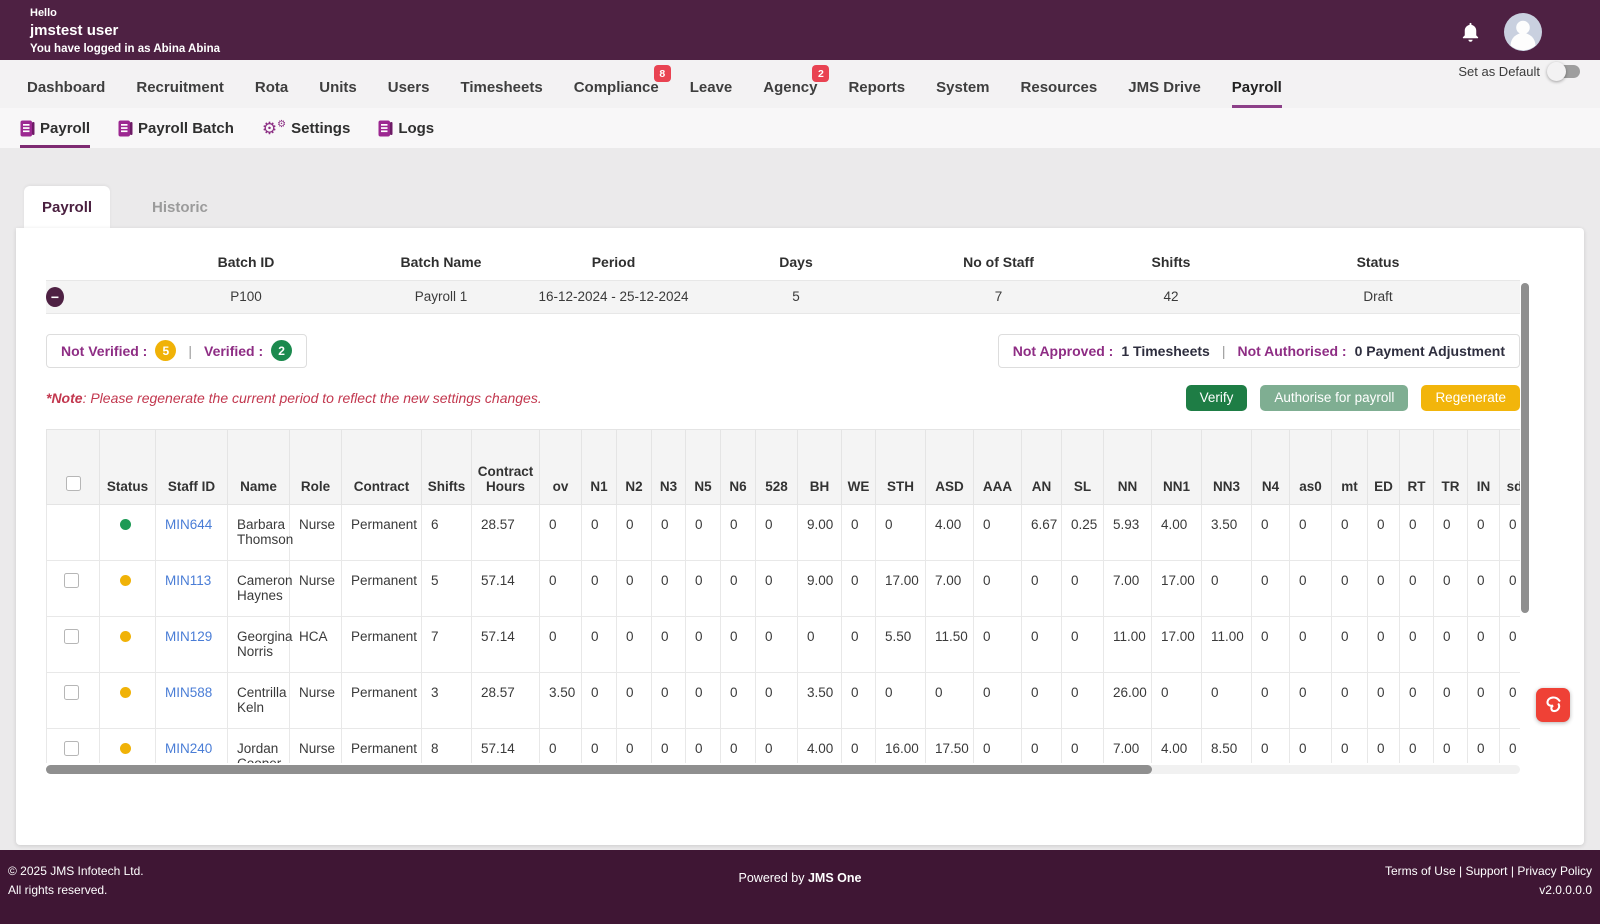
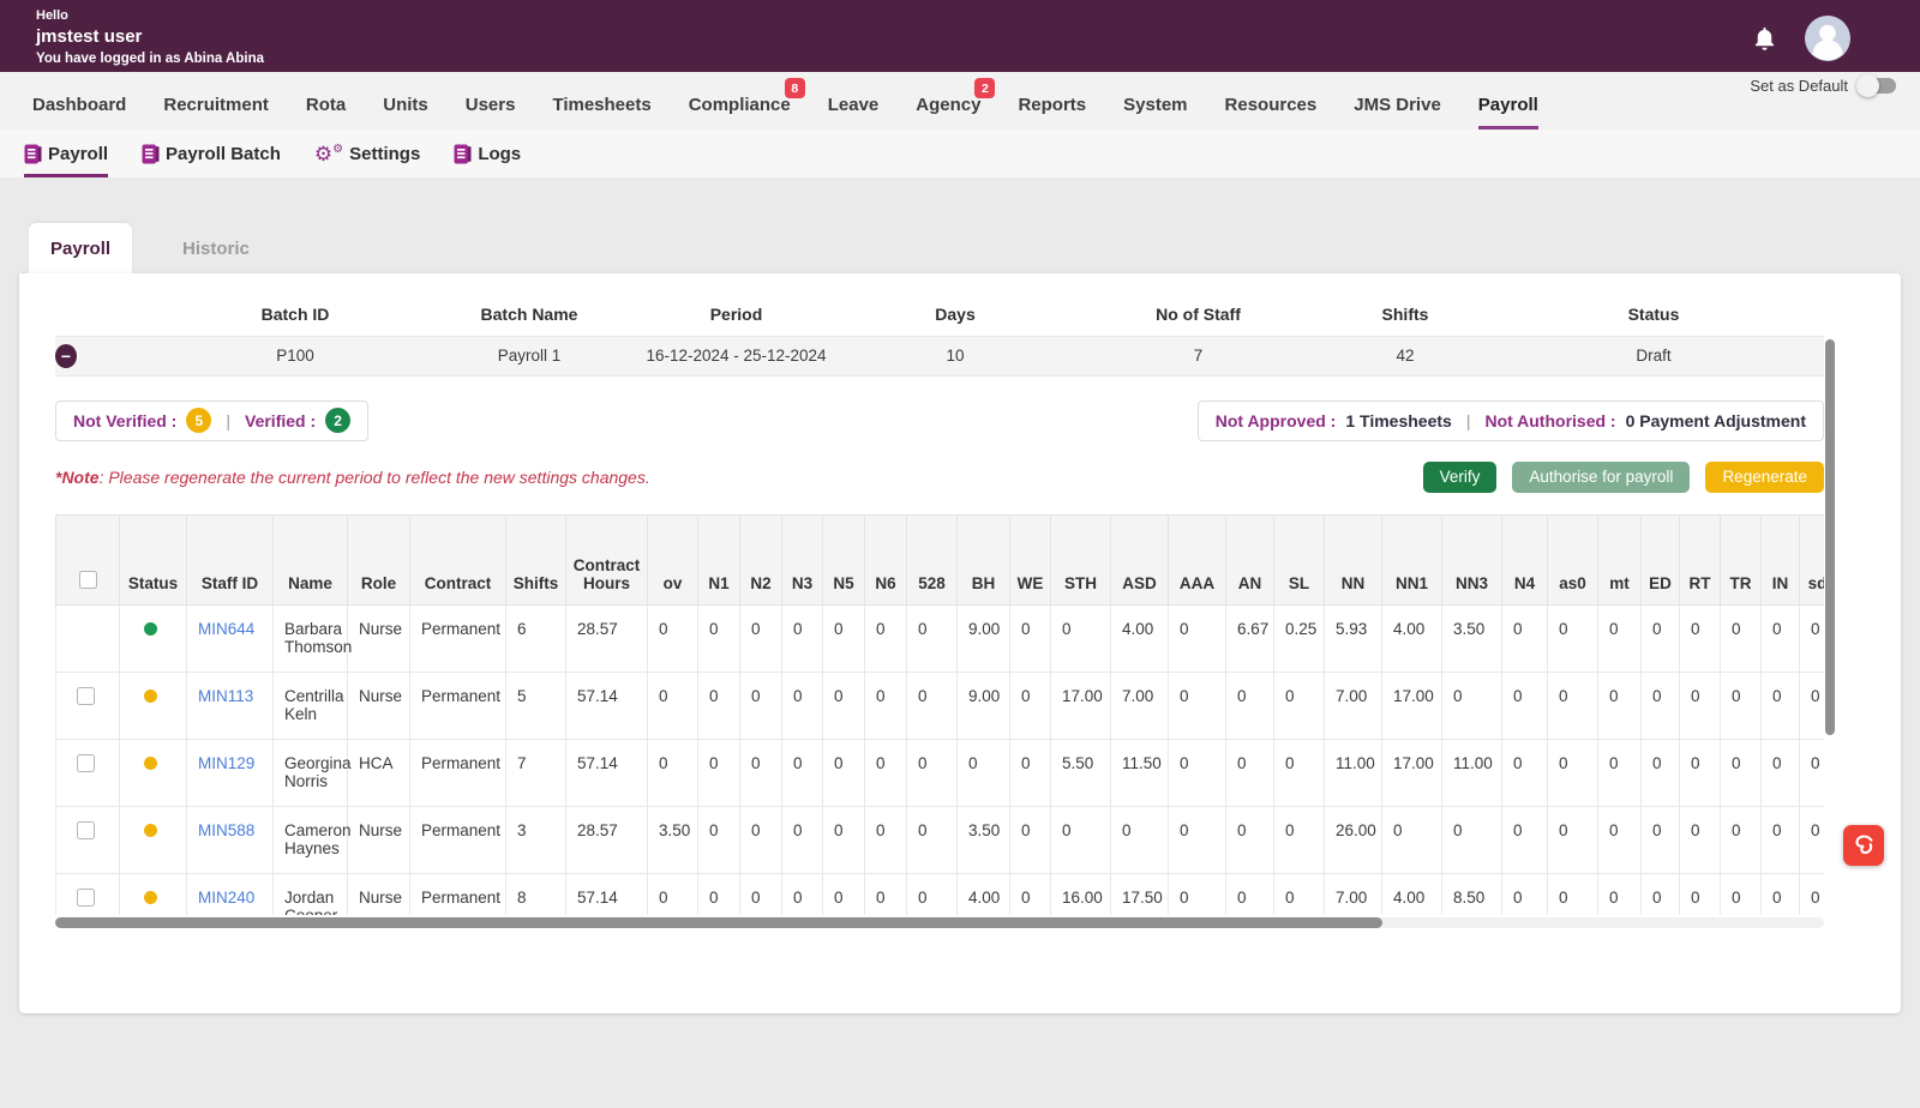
  Hello
  jmstest user
  You have logged in as Abina Abina
  Dashboard
  Recruitment
  Rota
  Units
  Users
  Timesheets
  Compliance
  8
  Leave
  Agency
  2
  Reports
  System
  Resources
  JMS Drive
  Payroll
  Set as Default
  Payroll
  Payroll Batch
  ⚙⚙
  Settings
  Logs
  Payroll
  Historic
  	Batch ID	Batch Name	Period	Days	No of Staff	Shifts	Status
- −	P100	Payroll 1	16-12-2024 - 25-12-2024	5	7	42	Draft
+ −	P100	Payroll 1	16-12-2024 - 25-12-2024	10	7	42	Draft
  Not Verified :
  5
  |
  Verified :
  2
  Not Approved :
  1 Timesheets
  |
  Not Authorised :
  0 Payment Adjustment
  *Note: Please regenerate the current period to reflect the new settings changes.
  Verify
  Authorise for payroll
  Regenerate
  	Status	Staff ID	Name	Role	Contract	Shifts	Contract Hours	ov	N1	N2	N3	N5	N6	528	BH	WE	STH	ASD	AAA	AN	SL	NN	NN1	NN3	N4	as0	mt	ED	RT	TR	IN	sd
  		MIN644	Barbara Thomson	Nurse	Permanent	6	28.57	0	0	0	0	0	0	0	9.00	0	0	4.00	0	6.67	0.25	5.93	4.00	3.50	0	0	0	0	0	0	0	0
- 		MIN113	Cameron Haynes	Nurse	Permanent	5	57.14	0	0	0	0	0	0	0	9.00	0	17.00	7.00	0	0	0	7.00	17.00	0	0	0	0	0	0	0	0	0
+ 		MIN113	Centrilla Keln	Nurse	Permanent	5	57.14	0	0	0	0	0	0	0	9.00	0	17.00	7.00	0	0	0	7.00	17.00	0	0	0	0	0	0	0	0	0
  		MIN129	Georgina Norris	HCA	Permanent	7	57.14	0	0	0	0	0	0	0	0	0	5.50	11.50	0	0	0	11.00	17.00	11.00	0	0	0	0	0	0	0	0
- 		MIN588	Centrilla Keln	Nurse	Permanent	3	28.57	3.50	0	0	0	0	0	0	3.50	0	0	0	0	0	0	26.00	0	0	0	0	0	0	0	0	0	0
+ 		MIN588	Cameron Haynes	Nurse	Permanent	3	28.57	3.50	0	0	0	0	0	0	3.50	0	0	0	0	0	0	26.00	0	0	0	0	0	0	0	0	0	0
  		MIN240	Jordan	Nurse	Permanent	8	57.14	0	0	0	0	0	0	0	4.00	0	16.00	17.50	0	0	0	7.00	4.00	8.50	0	0	0	0	0	0	0	0
- © 2025 JMS Infotech Ltd.
- All rights reserved.
- Powered by JMS One
- Terms of Use | Support | Privacy Policy
- v2.0.0.0.0
